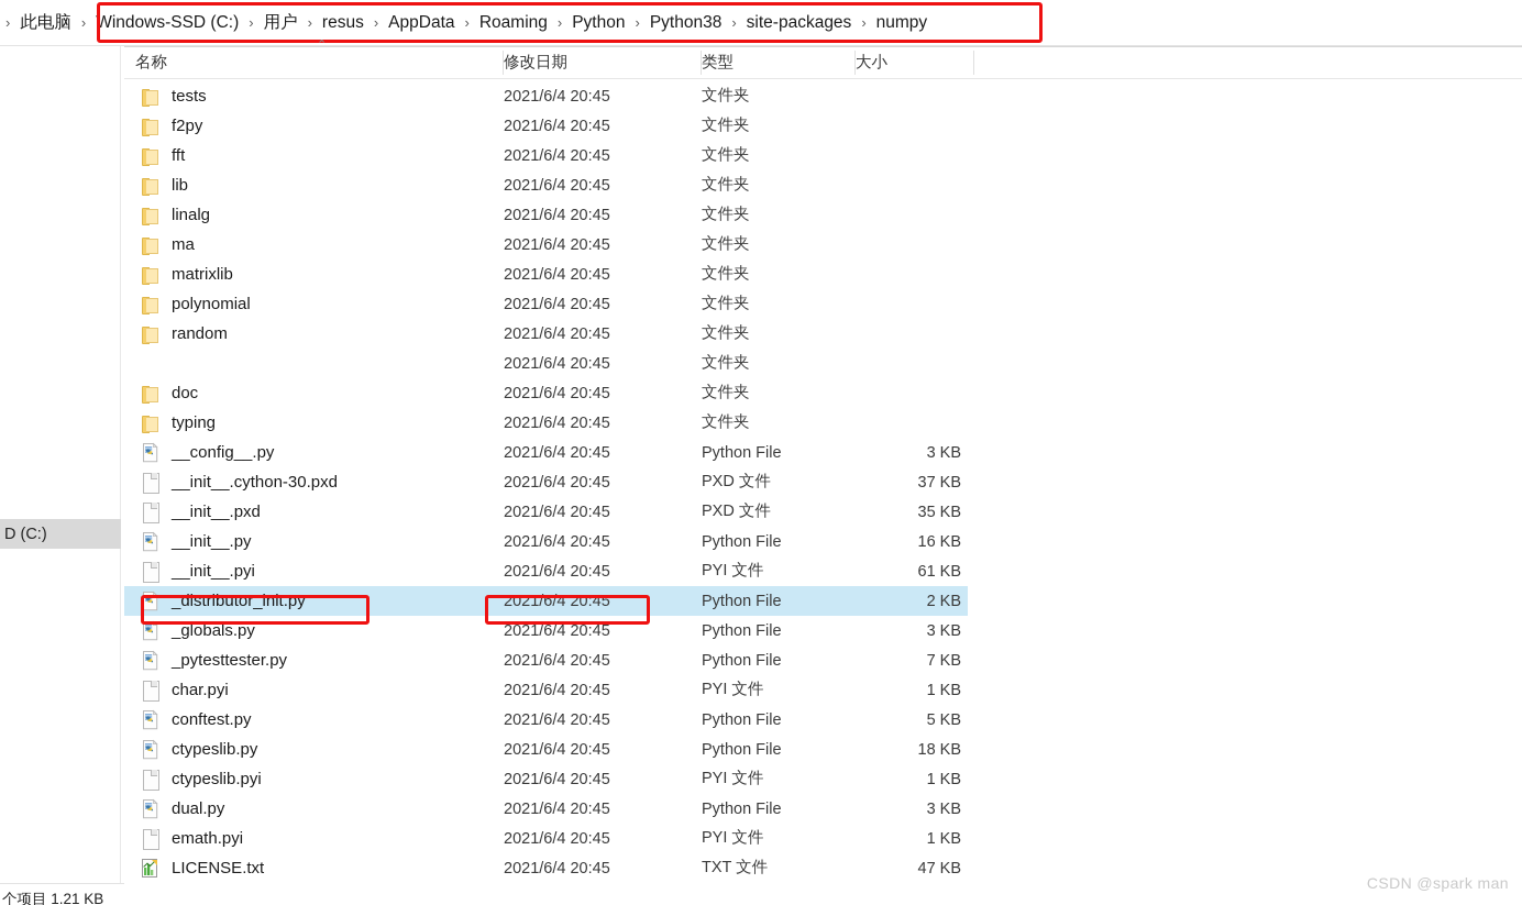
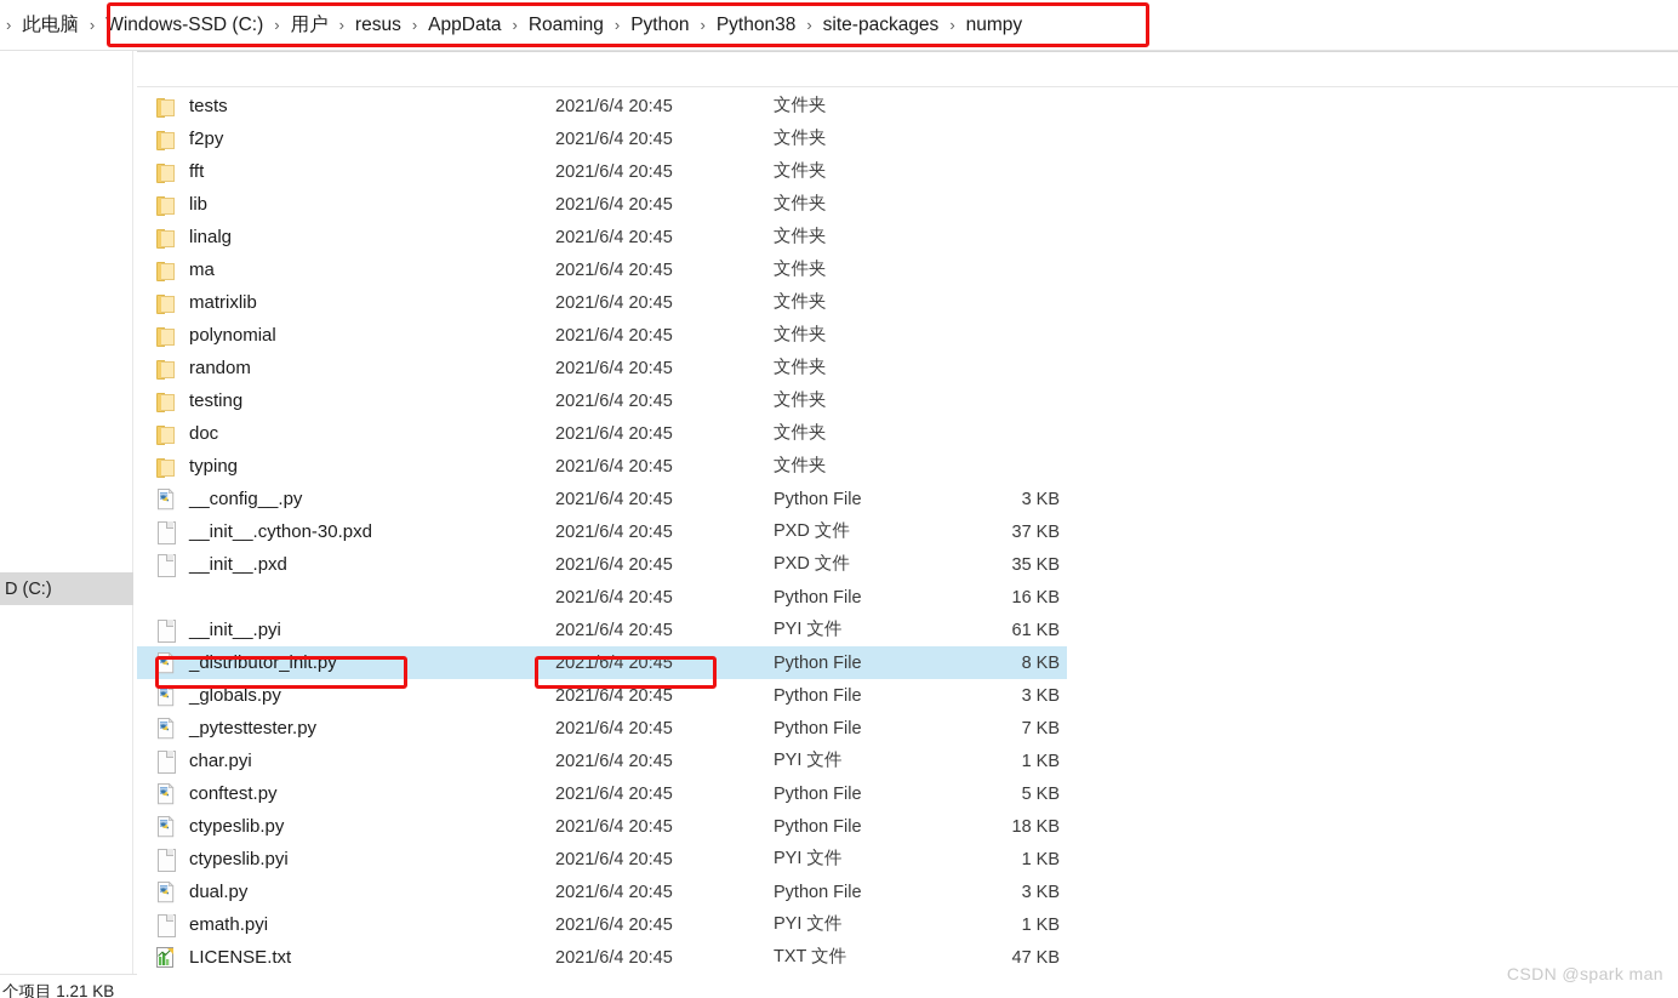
  ›
  此电脑
  ›
  Windows-SSD (C:)
  ›
  用户
  ›
  resus
  ›
  AppData
  ›
  Roaming
  ›
  Python
  ›
  Python38
  ›
  site-packages
  ›
  numpy
  D (C:)
  个项目 1.21 KB
- ⌃
- 名称
- 修改日期
- 类型
- 大小
  tests
  2021/6/4 20:45
  文件夹
  f2py
  2021/6/4 20:45
  文件夹
  fft
  2021/6/4 20:45
  文件夹
  lib
  2021/6/4 20:45
  文件夹
  linalg
  2021/6/4 20:45
  文件夹
  ma
  2021/6/4 20:45
  文件夹
  matrixlib
  2021/6/4 20:45
  文件夹
  polynomial
  2021/6/4 20:45
  文件夹
  random
  2021/6/4 20:45
  文件夹
+ testing
  2021/6/4 20:45
  文件夹
  doc
  2021/6/4 20:45
  文件夹
  typing
  2021/6/4 20:45
  文件夹
  __config__.py
  2021/6/4 20:45
  Python File
  3 KB
  __init__.cython-30.pxd
  2021/6/4 20:45
  PXD 文件
  37 KB
  __init__.pxd
  2021/6/4 20:45
  PXD 文件
  35 KB
- __init__.py
  2021/6/4 20:45
  Python File
  16 KB
  __init__.pyi
  2021/6/4 20:45
  PYI 文件
  61 KB
  _distributor_init.py
  2021/6/4 20:45
  Python File
- 2 KB
+ 8 KB
  _globals.py
  2021/6/4 20:45
  Python File
  3 KB
  _pytesttester.py
  2021/6/4 20:45
  Python File
  7 KB
  char.pyi
  2021/6/4 20:45
  PYI 文件
  1 KB
  conftest.py
  2021/6/4 20:45
  Python File
  5 KB
  ctypeslib.py
  2021/6/4 20:45
  Python File
  18 KB
  ctypeslib.pyi
  2021/6/4 20:45
  PYI 文件
  1 KB
  dual.py
  2021/6/4 20:45
  Python File
  3 KB
  emath.pyi
  2021/6/4 20:45
  PYI 文件
  1 KB
  LICENSE.txt
  2021/6/4 20:45
  TXT 文件
  47 KB
  CSDN @spark man
